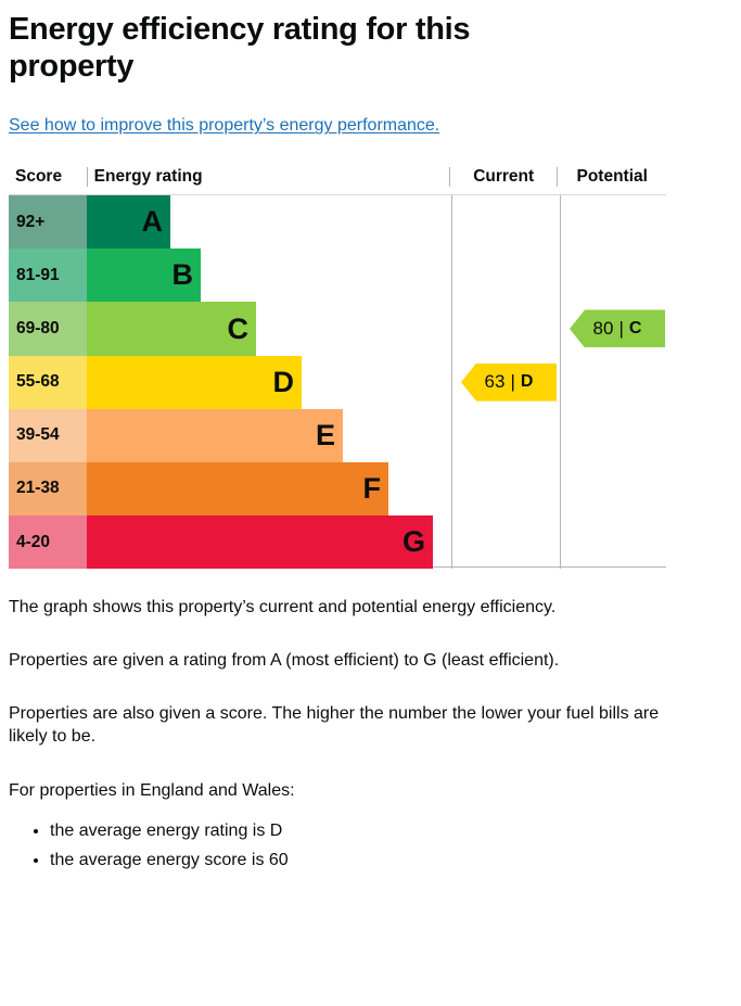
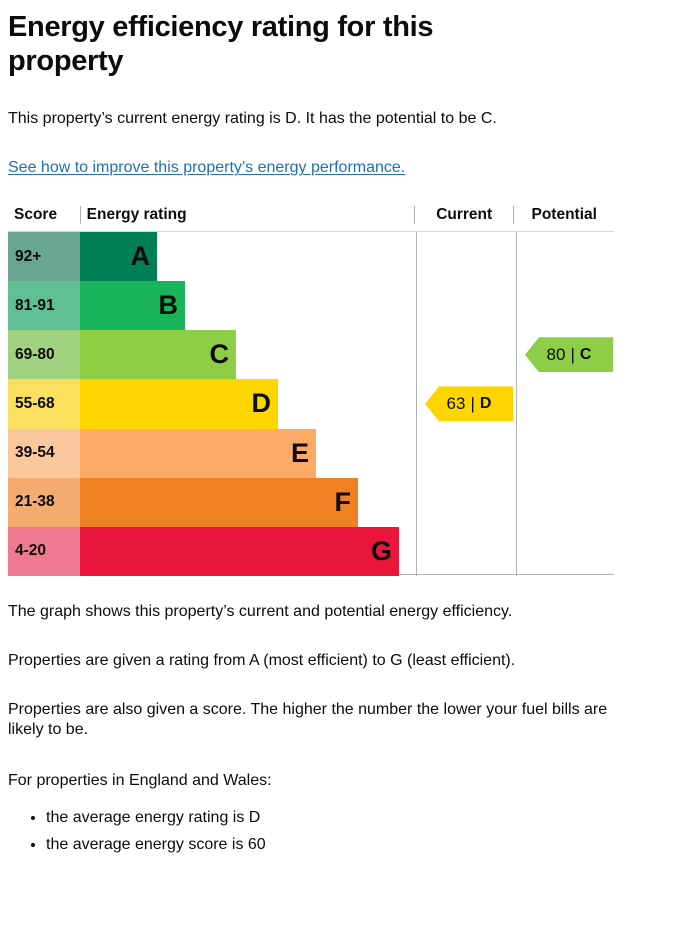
  Energy efficiency rating for this property
+ This property’s current energy rating is D. It has the potential to be C.
  See how to improve this property’s energy performance.
  Score
  Energy rating
  Current
  Potential
  92+
  A
  81-91
  B
  69-80
  C
  80
  |
  C
  55-68
  D
  63
  |
  D
  39-54
  E
  21-38
  F
  4-20
  G
  The graph shows this property’s current and potential energy efficiency.
  Properties are given a rating from A (most efficient) to G (least efficient).
  Properties are also given a score. The higher the number the lower your fuel bills are likely to be.
  For properties in England and Wales:
  the average energy rating is D
  the average energy score is 60
